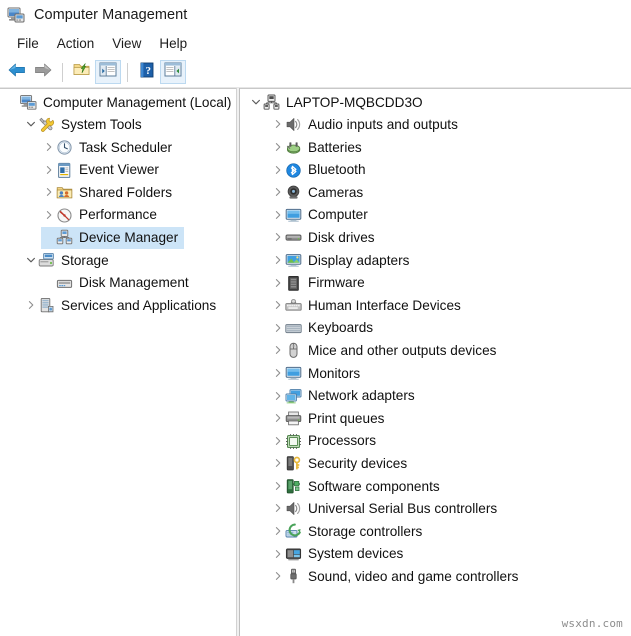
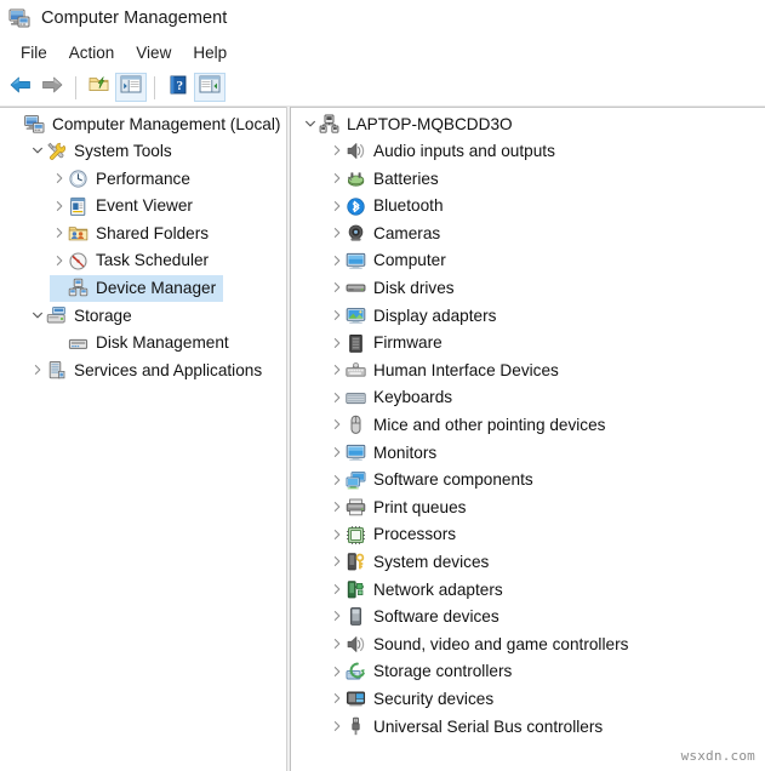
  Computer Management
  File
  Action
  View
  Help
  ?
  Computer Management (Local)
  System Tools
- Task Scheduler
+ Performance
  Event Viewer
  Shared Folders
- Performance
+ Task Scheduler
  Device Manager
  Storage
  Disk Management
  Services and Applications
  LAPTOP-MQBCDD3O
  Audio inputs and outputs
  Batteries
  Bluetooth
  Cameras
  Computer
  Disk drives
  Display adapters
  Firmware
  Human Interface Devices
  Keyboards
- Mice and other outputs devices
+ Mice and other pointing devices
  Monitors
- Network adapters
+ Software components
  Print queues
  Processors
- Security devices
+ System devices
- Software components
+ Network adapters
+ Software devices
- Universal Serial Bus controllers
+ Sound, video and game controllers
  Storage controllers
- System devices
+ Security devices
- Sound, video and game controllers
+ Universal Serial Bus controllers
  wsxdn.com
